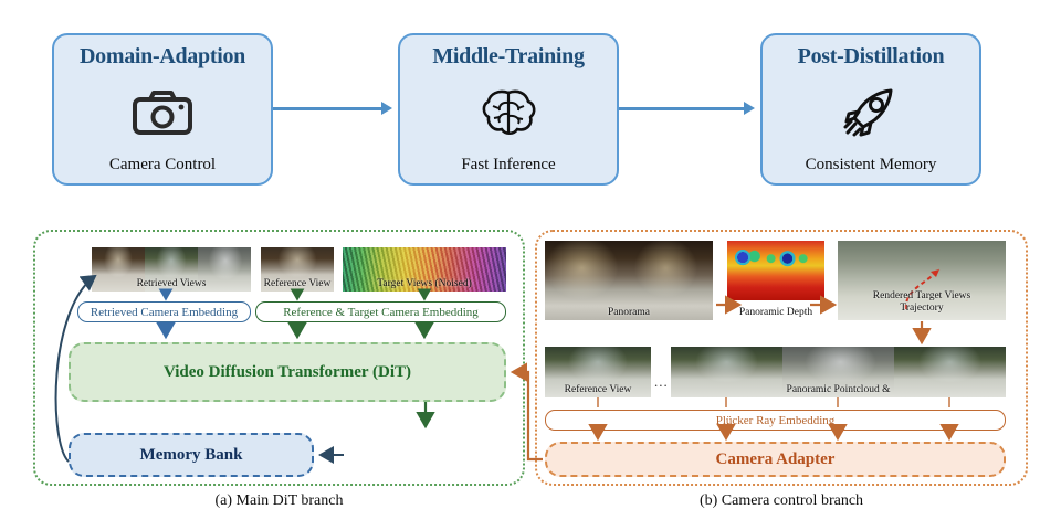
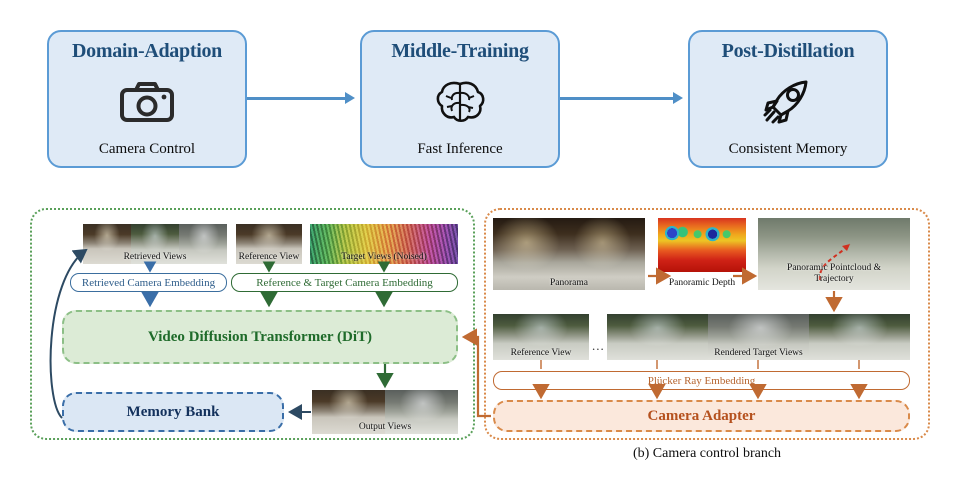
  Domain-Adaption
  Camera Control
  Middle-Training
  Fast Inference
  Post-Distillation
  Consistent Memory
- (a) Main DiT branch
  Retrieved Views
  Reference View
  Target Views (Noised)
  Retrieved Camera Embedding
  Reference & Target Camera Embedding
  Video Diffusion Transformer (DiT)
  Memory Bank
+ Output Views
  (b) Camera control branch
  Panorama
  Panoramic Depth
- Rendered Target Views
+ Panoramic Pointcloud &
  Trajectory
  Reference View
  ...
- Panoramic Pointcloud &
+ Rendered Target Views
  Plücker Ray Embedding
  Camera Adapter
